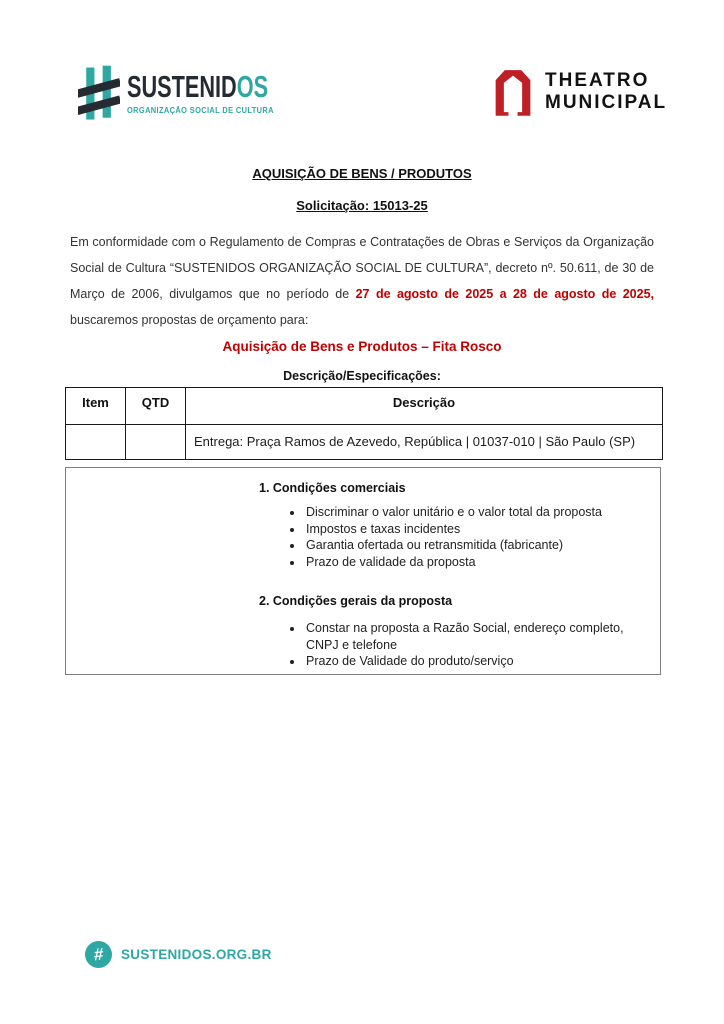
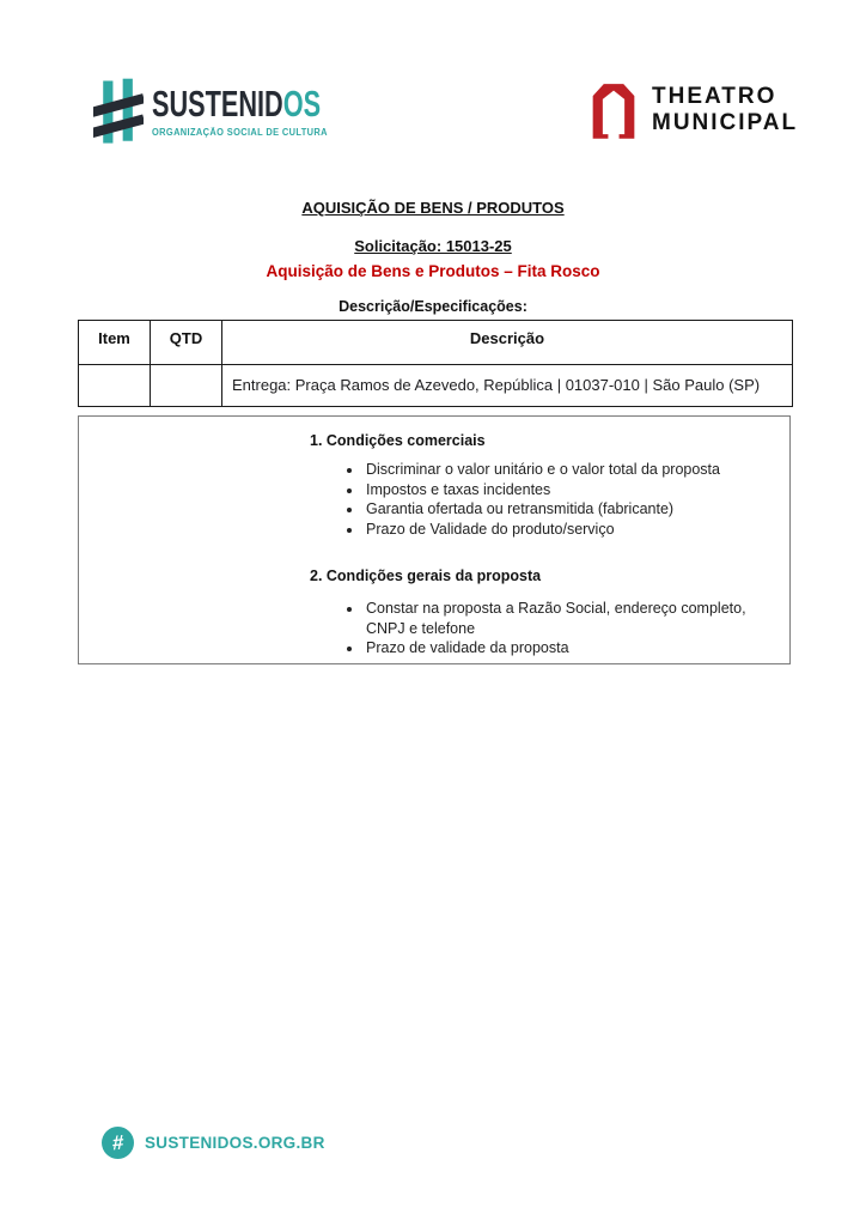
  SUSTENIDOS
  ORGANIZAÇÃO SOCIAL DE CULTURA
  THEATRO
  MUNICIPAL
  AQUISIÇÃO DE BENS / PRODUTOS
  Solicitação: 15013-25
- Em conformidade com o Regulamento de Compras e Contratações de Obras e Serviços da Organização Social de Cultura “SUSTENIDOS ORGANIZAÇÃO SOCIAL DE CULTURA”, decreto nº. 50.611, de 30 de Março de 2006, divulgamos que no período de 27 de agosto de 2025 a 28 de agosto de 2025, buscaremos propostas de orçamento para:
  Aquisição de Bens e Produtos – Fita Rosco
  Descrição/Especificações:
  Item	QTD	Descrição
  		Entrega: Praça Ramos de Azevedo, República | 01037-010 | São Paulo (SP)
  1. Condições comerciais
  Discriminar o valor unitário e o valor total da proposta
  Impostos e taxas incidentes
  Garantia ofertada ou retransmitida (fabricante)
- Prazo de validade da proposta
+ Prazo de Validade do produto/serviço
  2. Condições gerais da proposta
  Constar na proposta a Razão Social, endereço completo, CNPJ e telefone
- Prazo de Validade do produto/serviço
+ Prazo de validade da proposta
  SUSTENIDOS.ORG.BR
